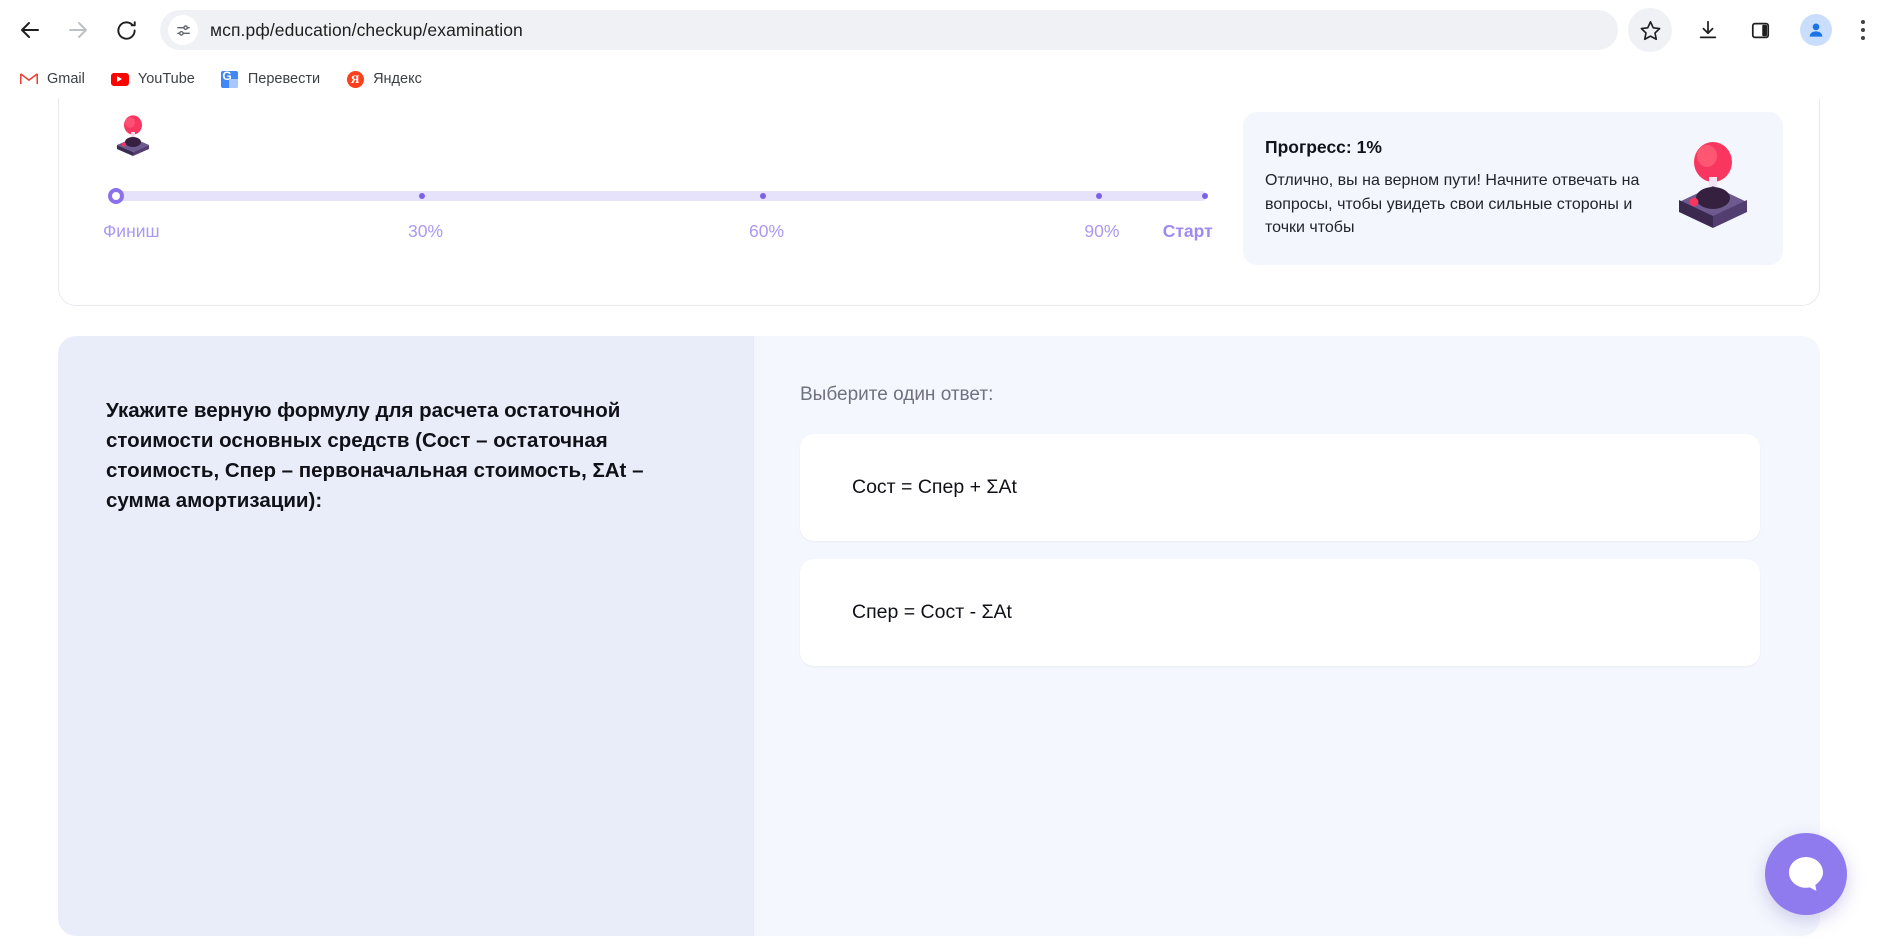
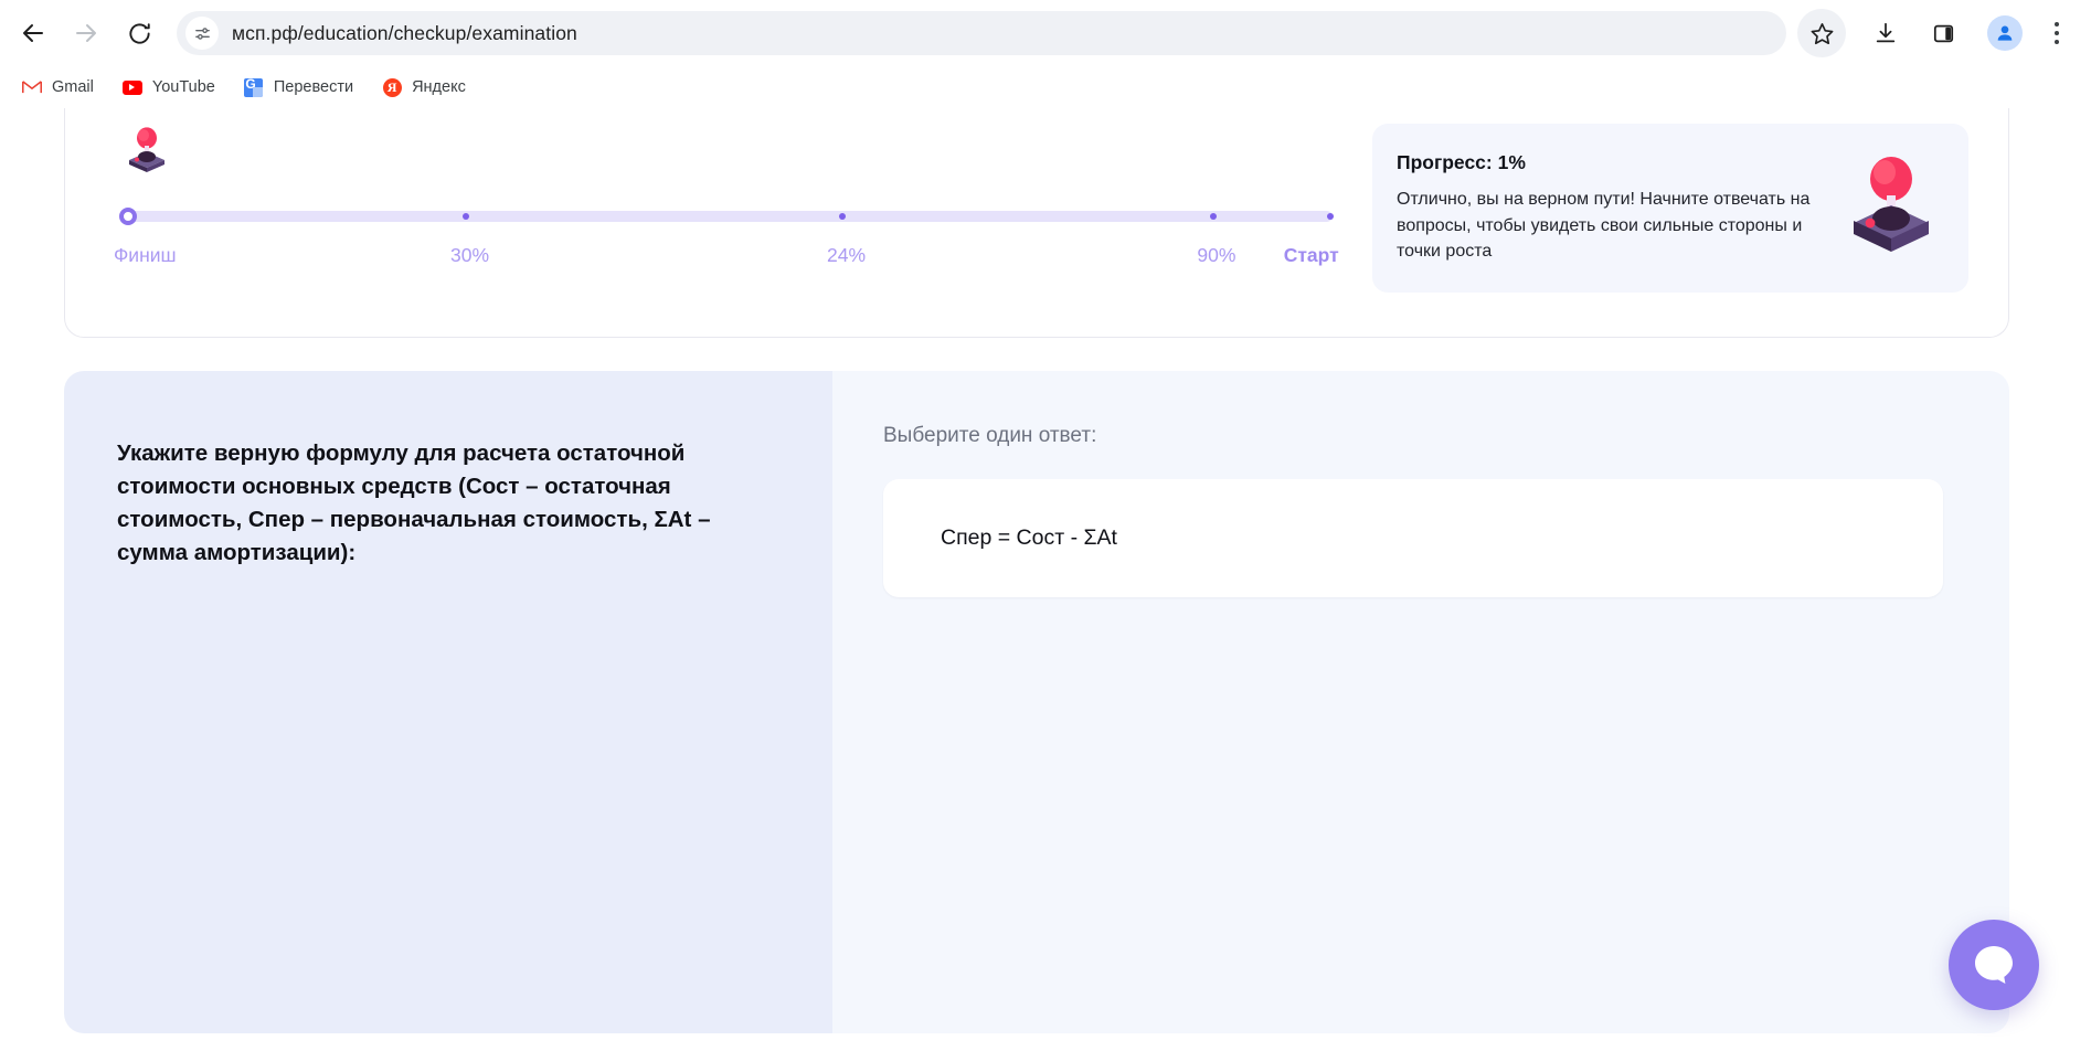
  мсп.рф/education/checkup/examination
  Gmail
  YouTube
  Перевести
  Я
  Яндекс
  Финиш
  30%
- 60%
+ 24%
  90%
  Старт
  Прогресс: 1%
- Отлично, вы на верном пути! Начните отвечать на вопросы, чтобы увидеть свои сильные стороны и точки чтобы
+ Отлично, вы на верном пути! Начните отвечать на вопросы, чтобы увидеть свои сильные стороны и точки роста
  Укажите верную формулу для расчета остаточной стоимости основных средств (Сост – остаточная стоимость, Спер – первоначальная стоимость, ΣAt – сумма амортизации):
  Выберите один ответ:
- Сост = Спер + ΣAt
  Спер = Сост - ΣAt
